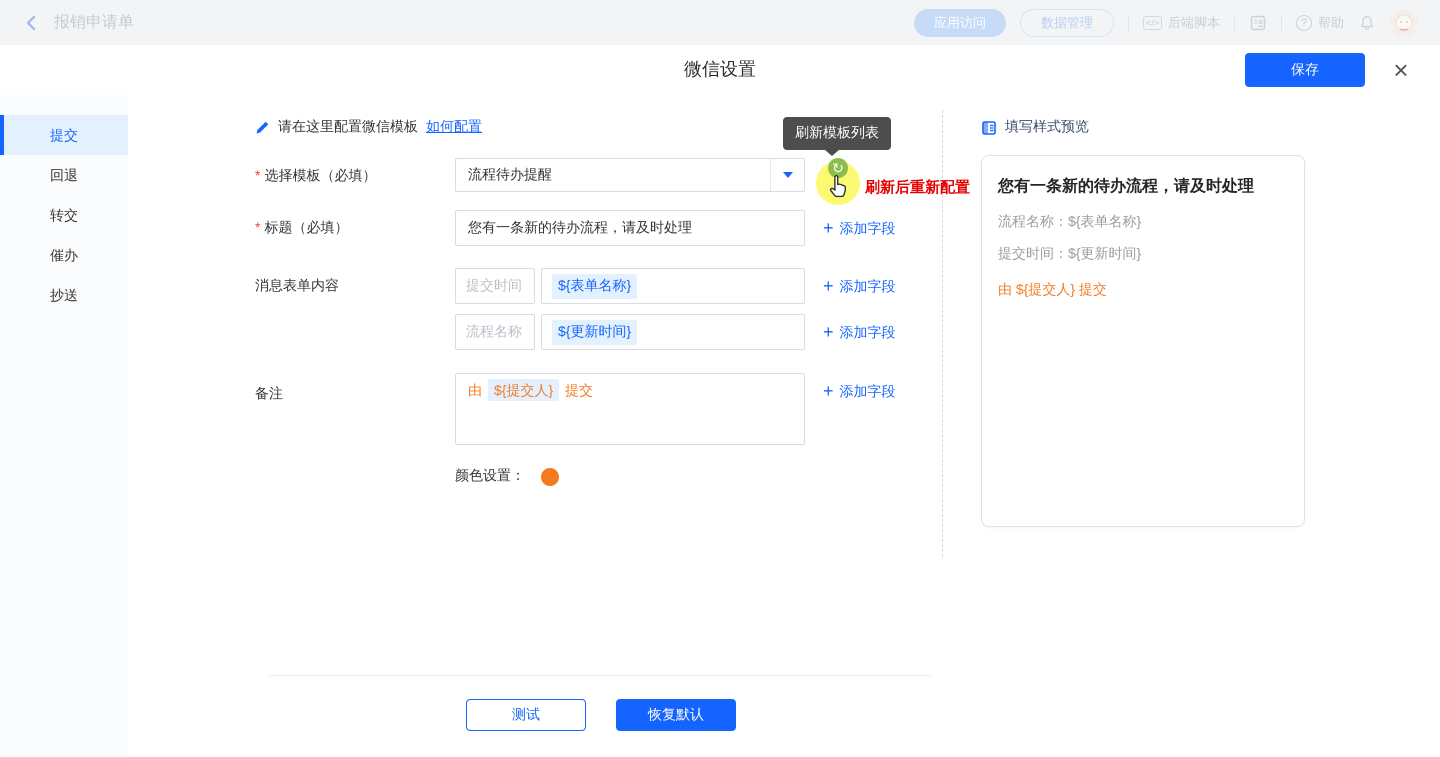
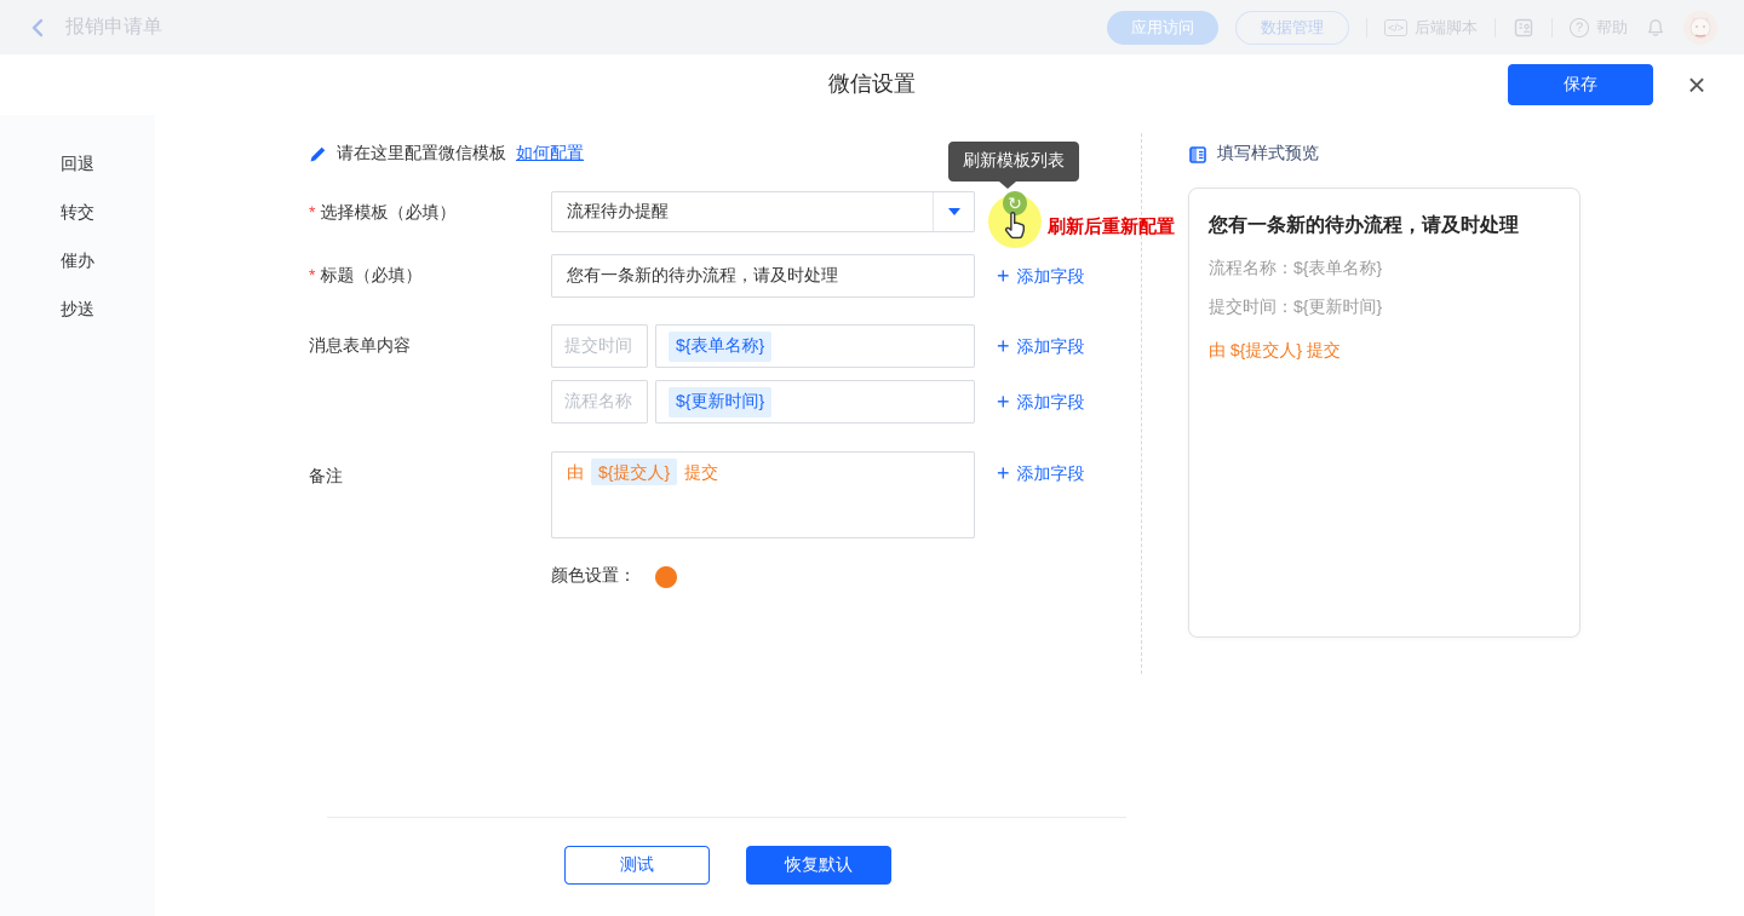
  报销申请单
  应用访问
  数据管理
  </>
  后端脚本
  ?
  帮助
  微信设置
  保存
  ×
- 提交
  回退
  转交
  催办
  抄送
  请在这里配置微信模板
  如何配置
  * 选择模板（必填）
  流程待办提醒
  * 标题（必填）
  您有一条新的待办流程，请及时处理
  +
  添加字段
  消息表单内容
  提交时间
  ${表单名称}
  +
  添加字段
  流程名称
  ${更新时间}
  +
  添加字段
  备注
  由 ${提交人} 提交
  +
  添加字段
  颜色设置：
  测试
  恢复默认
  刷新模板列表
  ↻
  刷新后重新配置
  填写样式预览
  您有一条新的待办流程，请及时处理
  流程名称：${表单名称}
  提交时间：${更新时间}
  由 ${提交人} 提交
